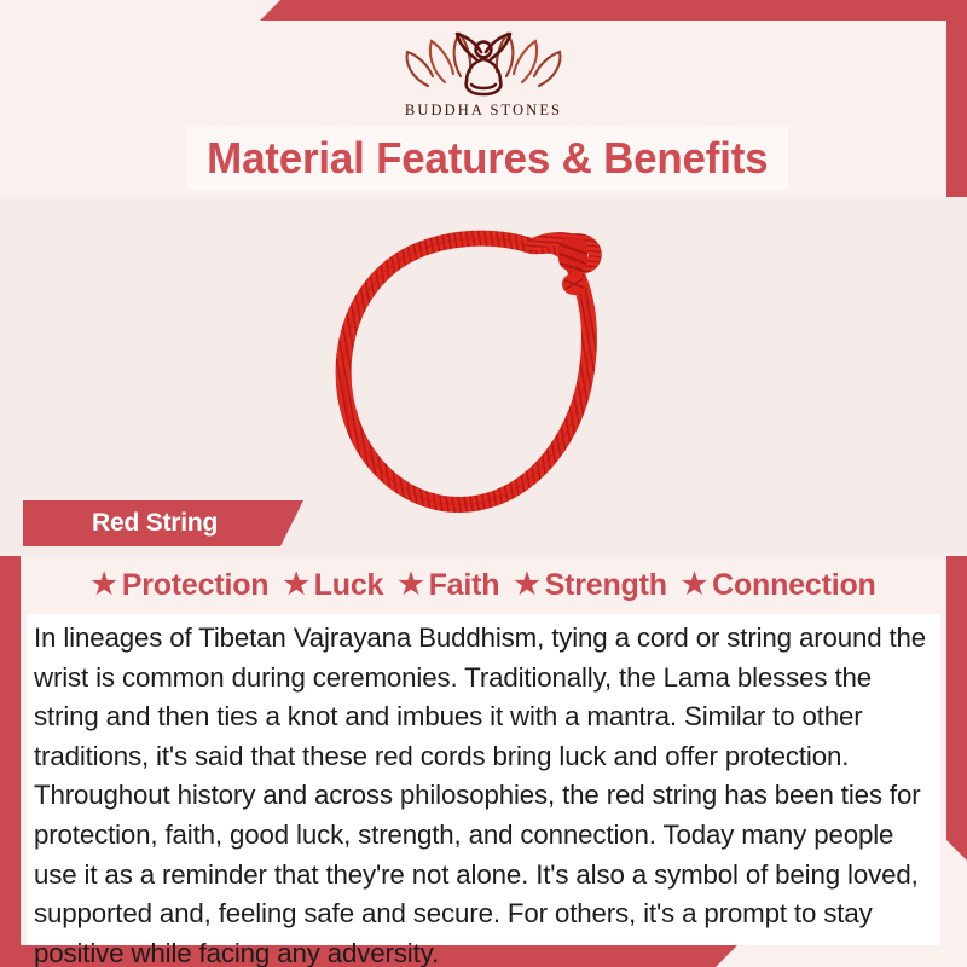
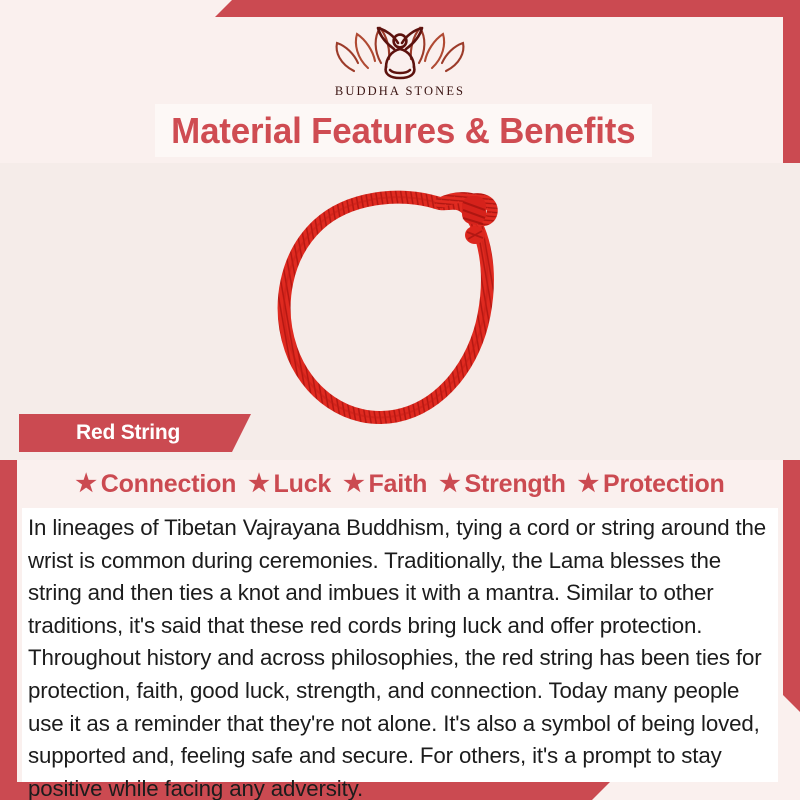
  BUDDHA STONES
  Material Features & Benefits
  Red String
  ★
- Protection
+ Connection
  ★
  Luck
  ★
  Faith
  ★
  Strength
  ★
- Connection
+ Protection
  In lineages of Tibetan Vajrayana Buddhism, tying a cord or string around the wrist is common during ceremonies. Traditionally, the Lama blesses the string and then ties a knot and imbues it with a mantra. Similar to other traditions, it's said that these red cords bring luck and offer protection. Throughout history and across philosophies, the red string has been ties for protection, faith, good luck, strength, and connection. Today many people use it as a reminder that they're not alone. It's also a symbol of being loved, supported and, feeling safe and secure. For others, it's a prompt to stay positive while facing any adversity.
